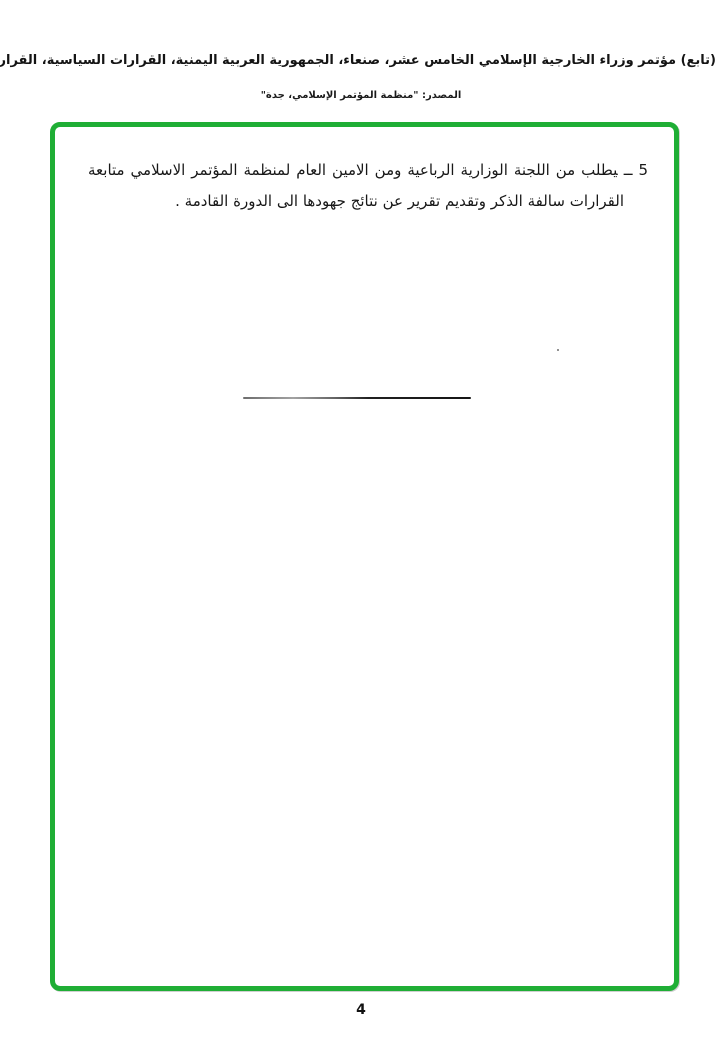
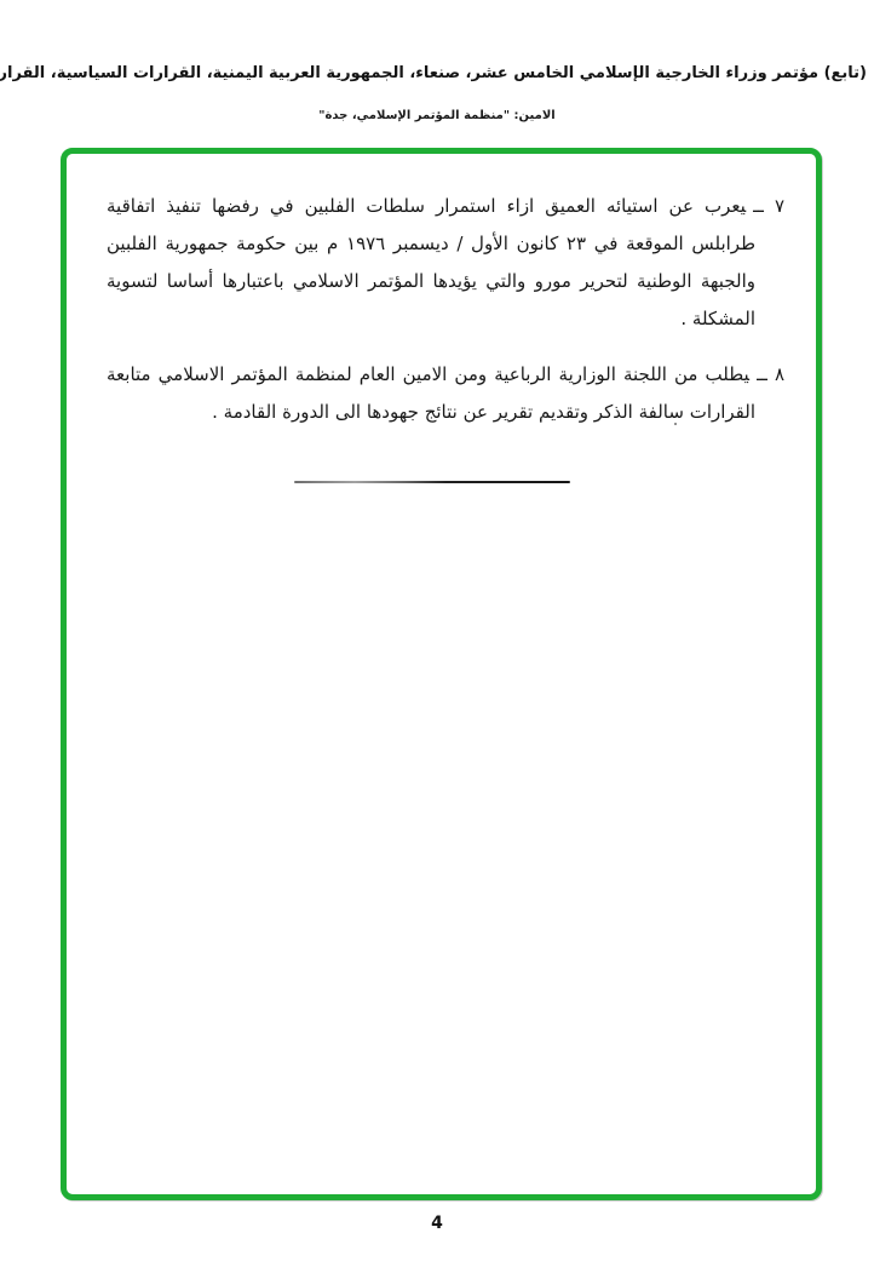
  (تابع) مؤتمر وزراء الخارجية الإسلامي الخامس عشر، صنعاء، الجمهورية العربية اليمنية، القرارات السياسية، القرار
- المصدر: "منظمة المؤتمر الإسلامي، جدة"
+ الامين: "منظمة المؤتمر الإسلامي، جدة"
+ ٧ ــيعرب عن استيائه العميق ازاء استمرار سلطات الفلبين في رفضها تنفيذ اتفاقية طرابلس الموقعة في ٢٣ كانون الأول / ديسمبر ١٩٧٦ م بين حكومة جمهورية الفلبين والجبهة الوطنية لتحرير مورو والتي يؤيدها المؤتمر الاسلامي باعتبارها أساسا لتسوية المشكلة .
- 5 ــيطلب من اللجنة الوزارية الرباعية ومن الامين العام لمنظمة المؤتمر الاسلامي متابعة القرارات سالفة الذكر وتقديم تقرير عن نتائج جهودها الى الدورة القادمة .
+ ٨ ــيطلب من اللجنة الوزارية الرباعية ومن الامين العام لمنظمة المؤتمر الاسلامي متابعة القرارات سالفة الذكر وتقديم تقرير عن نتائج جهودها الى الدورة القادمة .
  4
